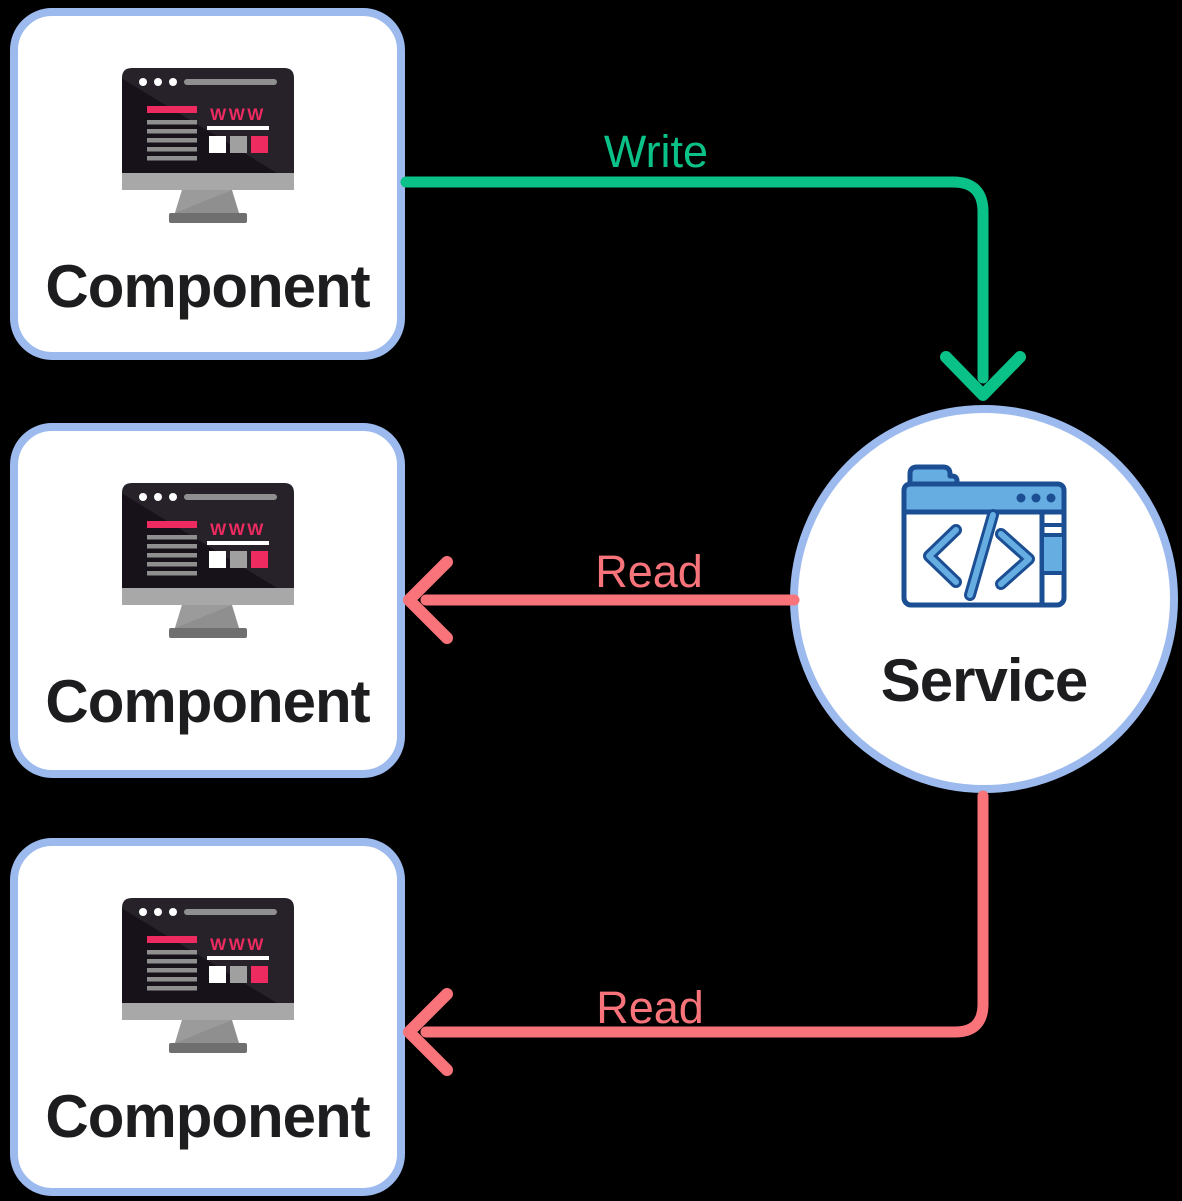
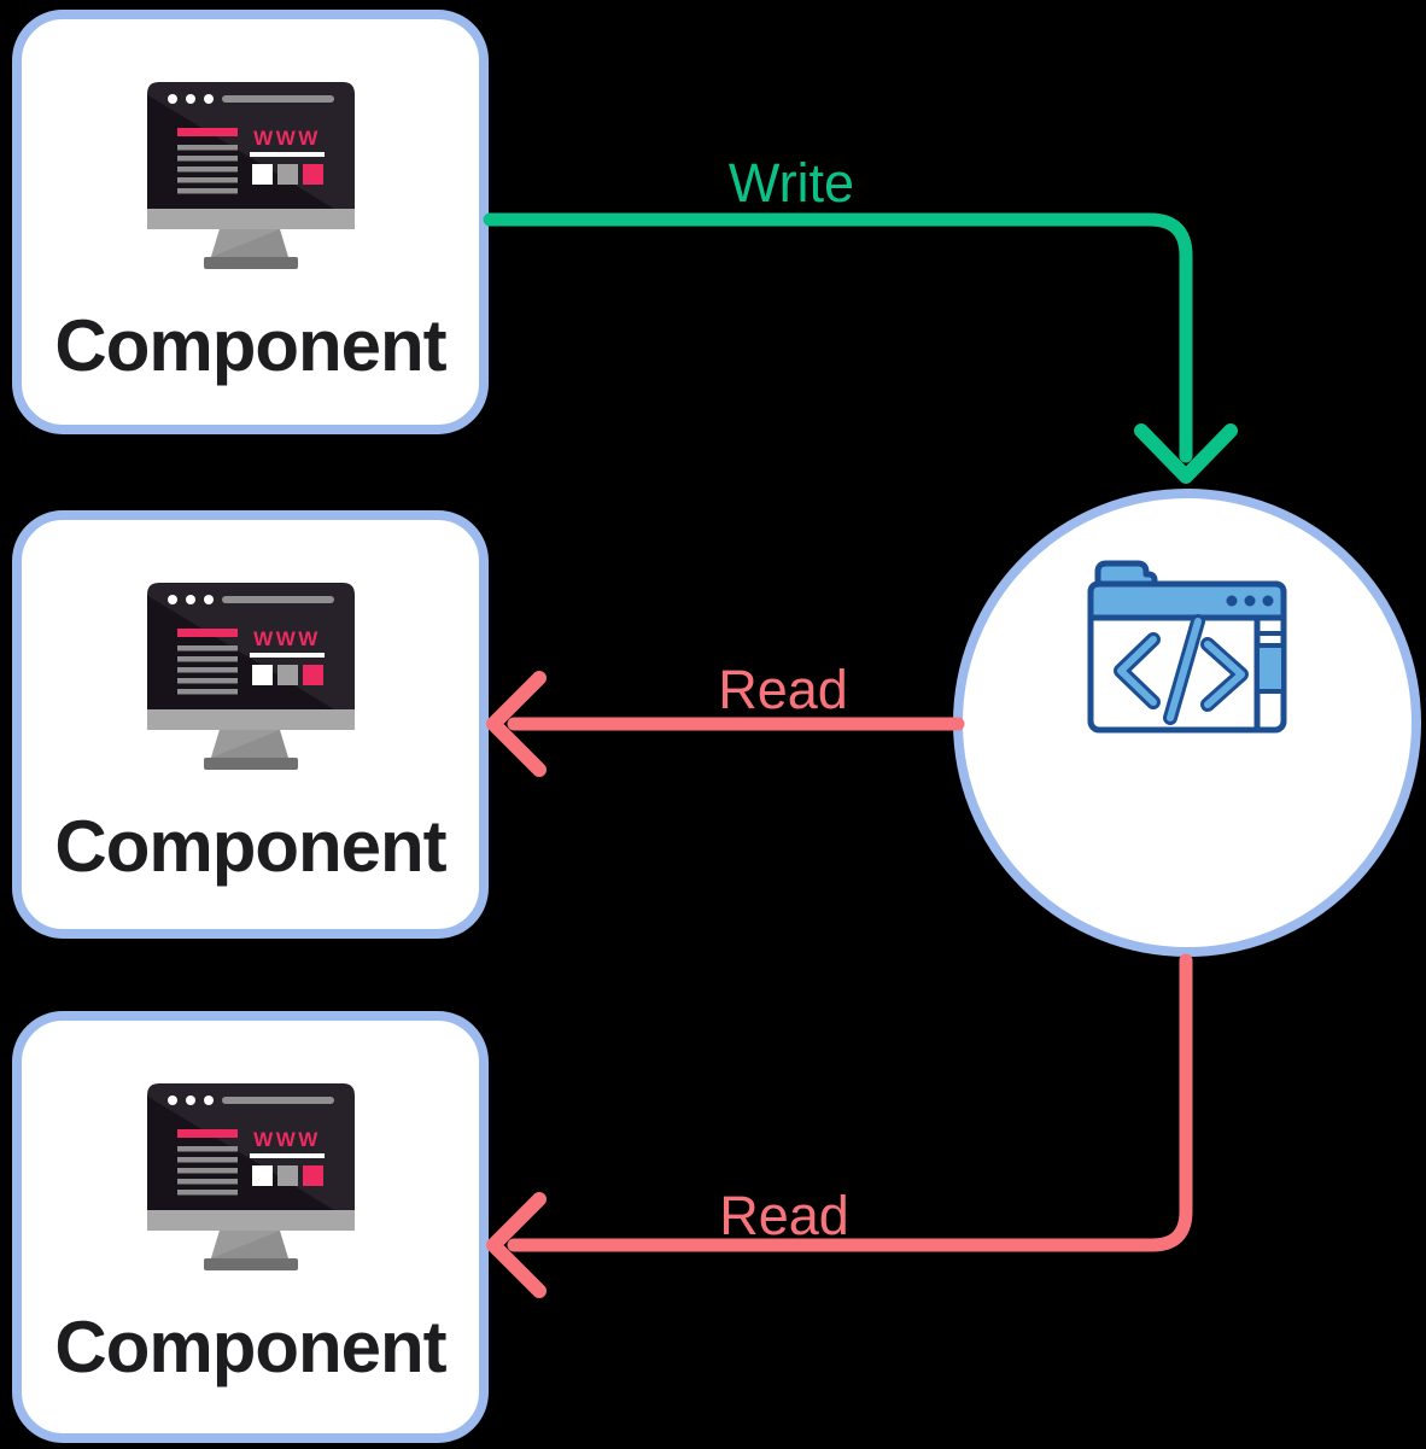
  WWW
  Component
  WWW
  Component
  WWW
  Component
- Service
  Write
  Read
  Read
